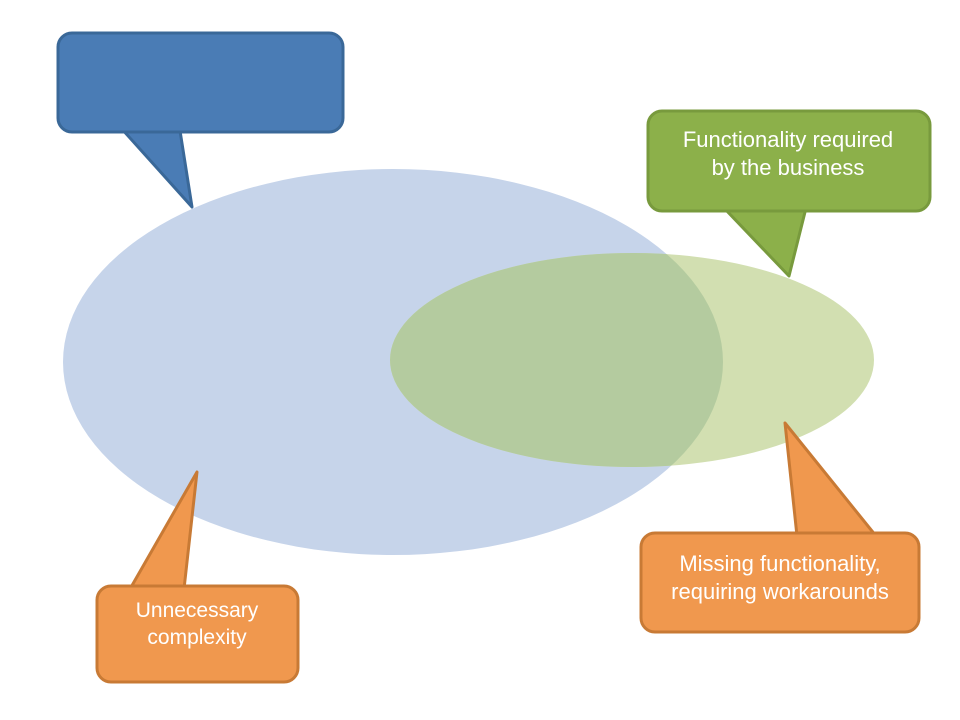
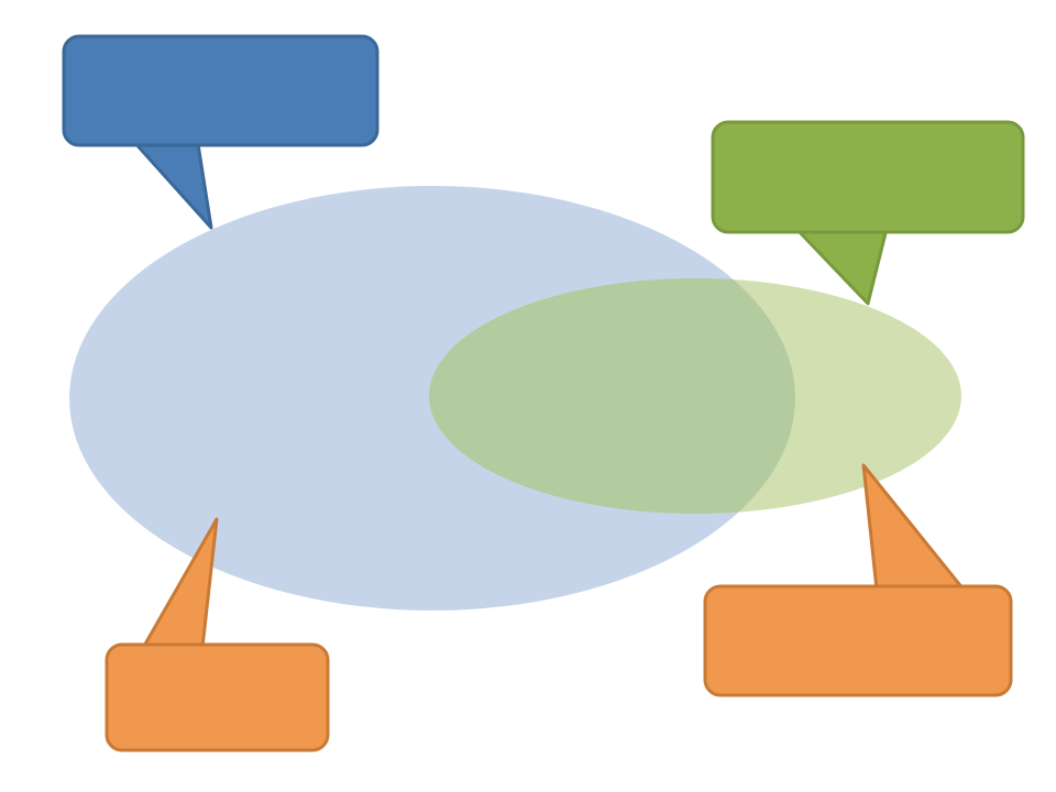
- Functionality required
- by the business
- Unnecessary
- complexity
- Missing functionality,
- requiring workarounds
